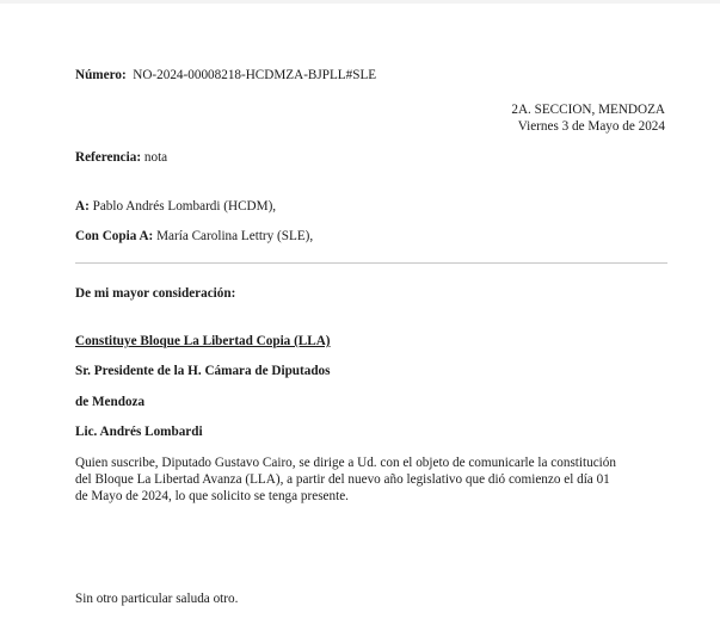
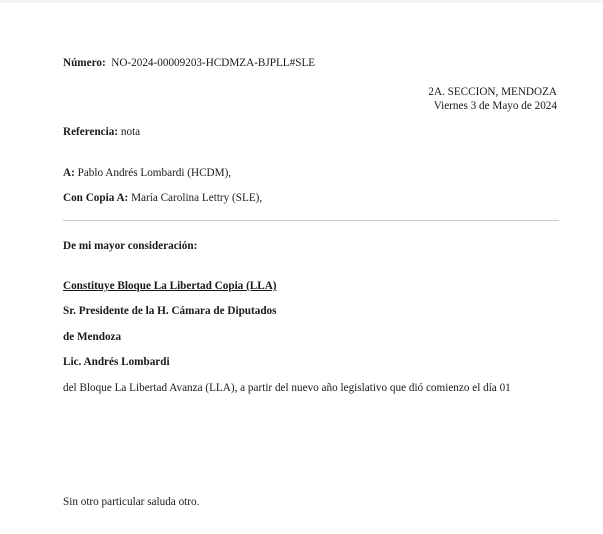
- Número: NO-2024-00008218-HCDMZA-BJPLL#SLE
+ Número: NO-2024-00009203-HCDMZA-BJPLL#SLE
  2A. SECCION, MENDOZA
  Viernes 3 de Mayo de 2024
  Referencia: nota
  A: Pablo Andrés Lombardi (HCDM),
  Con Copia A: María Carolina Lettry (SLE),
  De mi mayor consideración:
  Constituye Bloque La Libertad Copia (LLA)
  Sr. Presidente de la H. Cámara de Diputados
  de Mendoza
  Lic. Andrés Lombardi
- Quien suscribe, Diputado Gustavo Cairo, se dirige a Ud. con el objeto de comunicarle la constitución
  del Bloque La Libertad Avanza (LLA), a partir del nuevo año legislativo que dió comienzo el día 01
- de Mayo de 2024, lo que solicito se tenga presente.
  Sin otro particular saluda otro.
